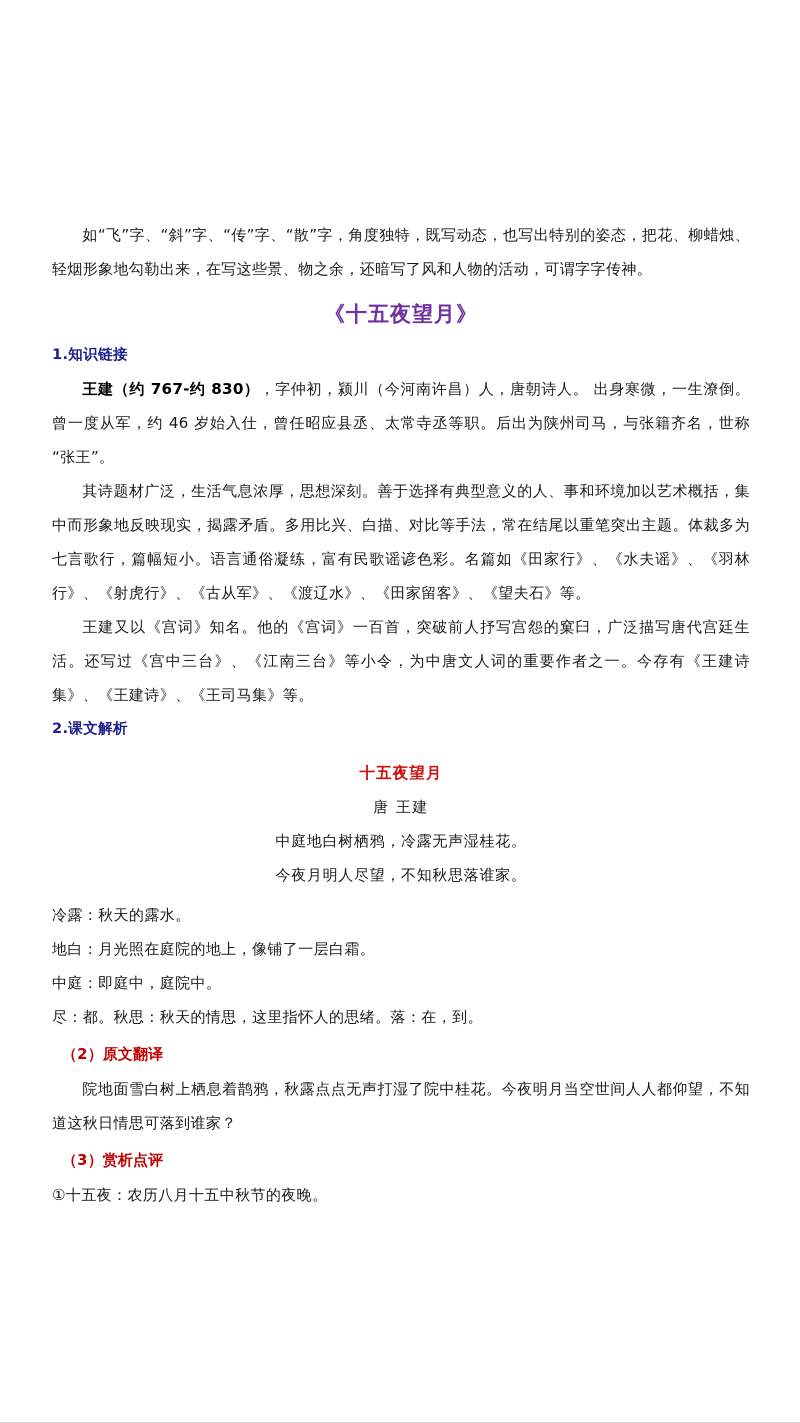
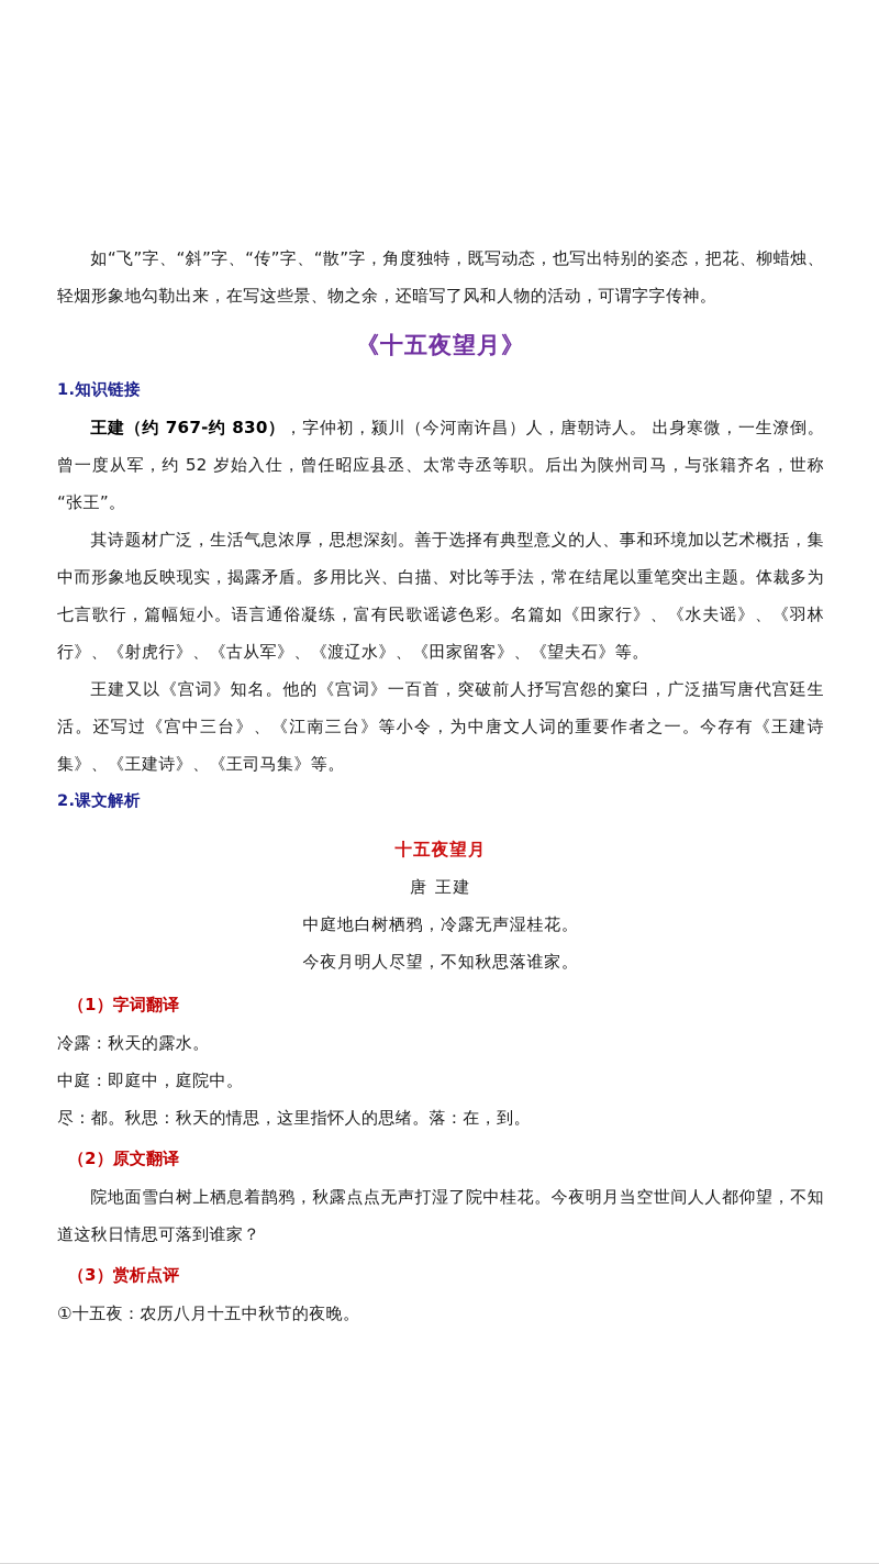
  如“飞”字、“斜”字、“传”字、“散”字，角度独特，既写动态，也写出特别的姿态，把花、柳蜡烛、轻烟形象地勾勒出来，在写这些景、物之余，还暗写了风和人物的活动，可谓字字传神。
  《十五夜望月》
  1.知识链接
- 王建（约 767-约 830），字仲初，颍川（今河南许昌）人，唐朝诗人。 出身寒微，一生潦倒。曾一度从军，约 46 岁始入仕，曾任昭应县丞、太常寺丞等职。后出为陕州司马，与张籍齐名，世称“张王”。
+ 王建（约 767-约 830），字仲初，颍川（今河南许昌）人，唐朝诗人。 出身寒微，一生潦倒。曾一度从军，约 52 岁始入仕，曾任昭应县丞、太常寺丞等职。后出为陕州司马，与张籍齐名，世称“张王”。
  其诗题材广泛，生活气息浓厚，思想深刻。善于选择有典型意义的人、事和环境加以艺术概括，集中而形象地反映现实，揭露矛盾。多用比兴、白描、对比等手法，常在结尾以重笔突出主题。体裁多为七言歌行，篇幅短小。语言通俗凝练，富有民歌谣谚色彩。名篇如《田家行》、《水夫谣》、《羽林行》、《射虎行》、《古从军》、《渡辽水》、《田家留客》、《望夫石》等。
  王建又以《宫词》知名。他的《宫词》一百首，突破前人抒写宫怨的窠臼，广泛描写唐代宫廷生活。还写过《宫中三台》、《江南三台》等小令，为中唐文人词的重要作者之一。今存有《王建诗集》、《王建诗》、《王司马集》等。
  2.课文解析
  十五夜望月
  唐 王建
  中庭地白树栖鸦，冷露无声湿桂花。
  今夜月明人尽望，不知秋思落谁家。
+ （1）字词翻译
  冷露：秋天的露水。
- 地白：月光照在庭院的地上，像铺了一层白霜。
  中庭：即庭中，庭院中。
  尽：都。秋思：秋天的情思，这里指怀人的思绪。落：在，到。
  （2）原文翻译
  院地面雪白树上栖息着鹊鸦，秋露点点无声打湿了院中桂花。今夜明月当空世间人人都仰望，不知道这秋日情思可落到谁家？
  （3）赏析点评
  ①十五夜：农历八月十五中秋节的夜晚。
